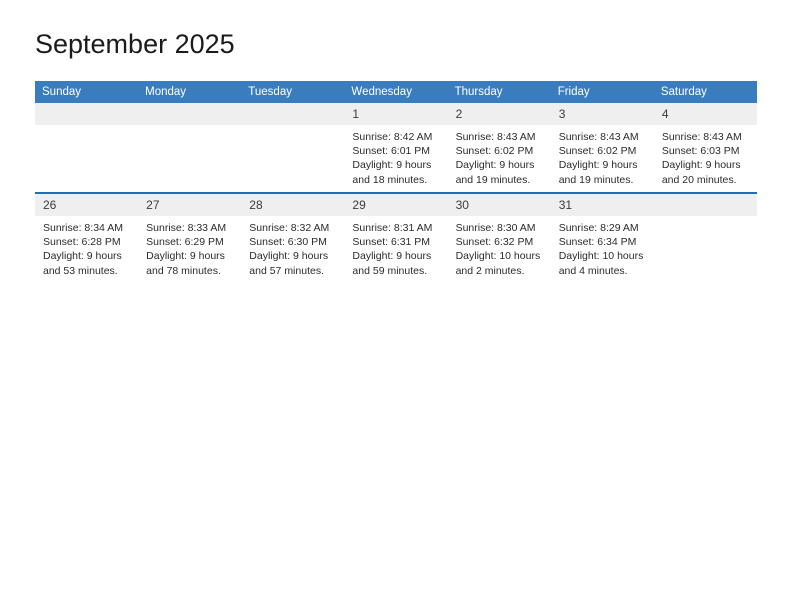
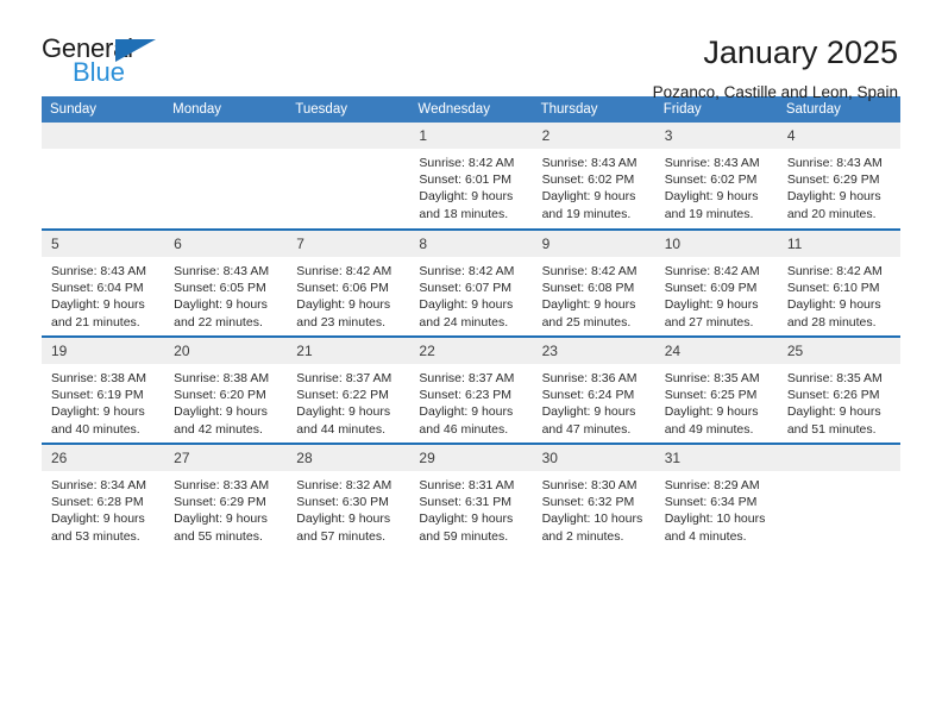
+ General
+ Blue
- September 2025
+ January 2025
+ Pozanco, Castille and Leon, Spain
  Sunday	Monday	Tuesday	Wednesday	Thursday	Friday	Saturday
- 			1Sunrise: 8:42 AMSunset: 6:01 PMDaylight: 9 hoursand 18 minutes.	2Sunrise: 8:43 AMSunset: 6:02 PMDaylight: 9 hoursand 19 minutes.	3Sunrise: 8:43 AMSunset: 6:02 PMDaylight: 9 hoursand 19 minutes.	4Sunrise: 8:43 AMSunset: 6:03 PMDaylight: 9 hoursand 20 minutes.
+ 			1Sunrise: 8:42 AMSunset: 6:01 PMDaylight: 9 hoursand 18 minutes.	2Sunrise: 8:43 AMSunset: 6:02 PMDaylight: 9 hoursand 19 minutes.	3Sunrise: 8:43 AMSunset: 6:02 PMDaylight: 9 hoursand 19 minutes.	4Sunrise: 8:43 AMSunset: 6:29 PMDaylight: 9 hoursand 20 minutes.
+ 5Sunrise: 8:43 AMSunset: 6:04 PMDaylight: 9 hoursand 21 minutes.	6Sunrise: 8:43 AMSunset: 6:05 PMDaylight: 9 hoursand 22 minutes.	7Sunrise: 8:42 AMSunset: 6:06 PMDaylight: 9 hoursand 23 minutes.	8Sunrise: 8:42 AMSunset: 6:07 PMDaylight: 9 hoursand 24 minutes.	9Sunrise: 8:42 AMSunset: 6:08 PMDaylight: 9 hoursand 25 minutes.	10Sunrise: 8:42 AMSunset: 6:09 PMDaylight: 9 hoursand 27 minutes.	11Sunrise: 8:42 AMSunset: 6:10 PMDaylight: 9 hoursand 28 minutes.
+ 19Sunrise: 8:38 AMSunset: 6:19 PMDaylight: 9 hoursand 40 minutes.	20Sunrise: 8:38 AMSunset: 6:20 PMDaylight: 9 hoursand 42 minutes.	21Sunrise: 8:37 AMSunset: 6:22 PMDaylight: 9 hoursand 44 minutes.	22Sunrise: 8:37 AMSunset: 6:23 PMDaylight: 9 hoursand 46 minutes.	23Sunrise: 8:36 AMSunset: 6:24 PMDaylight: 9 hoursand 47 minutes.	24Sunrise: 8:35 AMSunset: 6:25 PMDaylight: 9 hoursand 49 minutes.	25Sunrise: 8:35 AMSunset: 6:26 PMDaylight: 9 hoursand 51 minutes.
- 26Sunrise: 8:34 AMSunset: 6:28 PMDaylight: 9 hoursand 53 minutes.	27Sunrise: 8:33 AMSunset: 6:29 PMDaylight: 9 hoursand 78 minutes.	28Sunrise: 8:32 AMSunset: 6:30 PMDaylight: 9 hoursand 57 minutes.	29Sunrise: 8:31 AMSunset: 6:31 PMDaylight: 9 hoursand 59 minutes.	30Sunrise: 8:30 AMSunset: 6:32 PMDaylight: 10 hoursand 2 minutes.	31Sunrise: 8:29 AMSunset: 6:34 PMDaylight: 10 hoursand 4 minutes.
+ 26Sunrise: 8:34 AMSunset: 6:28 PMDaylight: 9 hoursand 53 minutes.	27Sunrise: 8:33 AMSunset: 6:29 PMDaylight: 9 hoursand 55 minutes.	28Sunrise: 8:32 AMSunset: 6:30 PMDaylight: 9 hoursand 57 minutes.	29Sunrise: 8:31 AMSunset: 6:31 PMDaylight: 9 hoursand 59 minutes.	30Sunrise: 8:30 AMSunset: 6:32 PMDaylight: 10 hoursand 2 minutes.	31Sunrise: 8:29 AMSunset: 6:34 PMDaylight: 10 hoursand 4 minutes.
